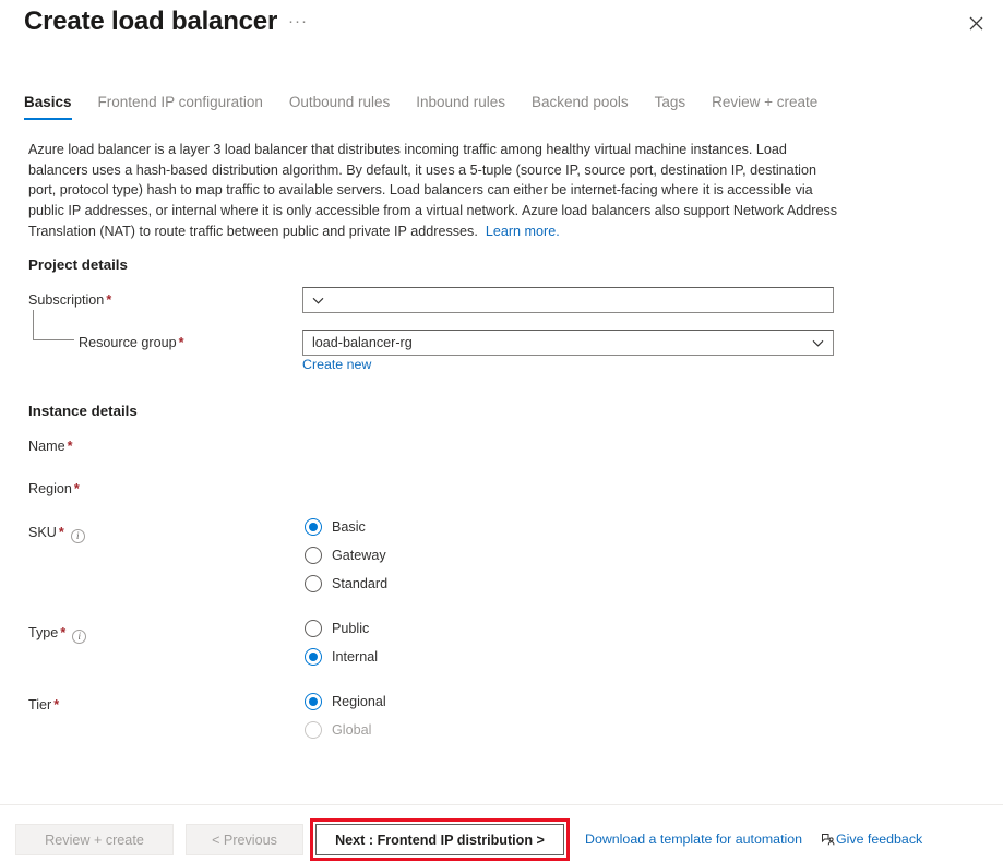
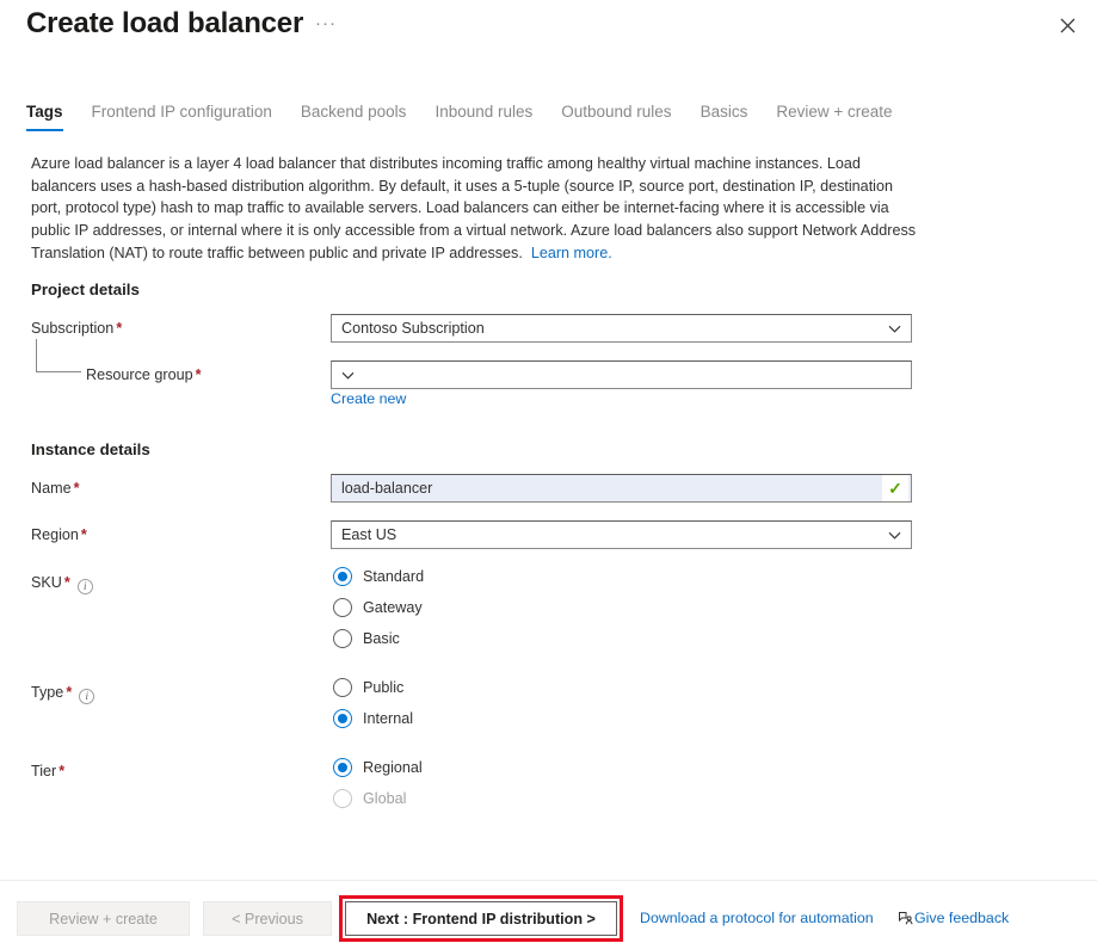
  Create load balancer
  ···
- Basics
+ Tags
  Frontend IP configuration
- Outbound rules
+ Backend pools
  Inbound rules
- Backend pools
+ Outbound rules
- Tags
+ Basics
  Review + create
- Azure load balancer is a layer 3 load balancer that distributes incoming traffic among healthy virtual machine instances. Load balancers uses a hash-based distribution algorithm. By default, it uses a 5-tuple (source IP, source port, destination IP, destination port, protocol type) hash to map traffic to available servers. Load balancers can either be internet-facing where it is accessible via public IP addresses, or internal where it is only accessible from a virtual network. Azure load balancers also support Network Address Translation (NAT) to route traffic between public and private IP addresses. Learn more.
+ Azure load balancer is a layer 4 load balancer that distributes incoming traffic among healthy virtual machine instances. Load balancers uses a hash-based distribution algorithm. By default, it uses a 5-tuple (source IP, source port, destination IP, destination port, protocol type) hash to map traffic to available servers. Load balancers can either be internet-facing where it is accessible via public IP addresses, or internal where it is only accessible from a virtual network. Azure load balancers also support Network Address Translation (NAT) to route traffic between public and private IP addresses. Learn more.
  Project details
  Subscription *
+ Contoso Subscription
  Resource group *
- load-balancer-rg
  Create new
  Instance details
  Name *
+ load-balancer
+ ✓
  Region *
+ East US
  SKU * i
- Basic
+ Standard
  Gateway
- Standard
+ Basic
  Type * i
  Public
  Internal
  Tier *
  Regional
  Global
  Review + create
  < Previous
  Next : Frontend IP distribution >
- Download a template for automation
+ Download a protocol for automation
  Give feedback
